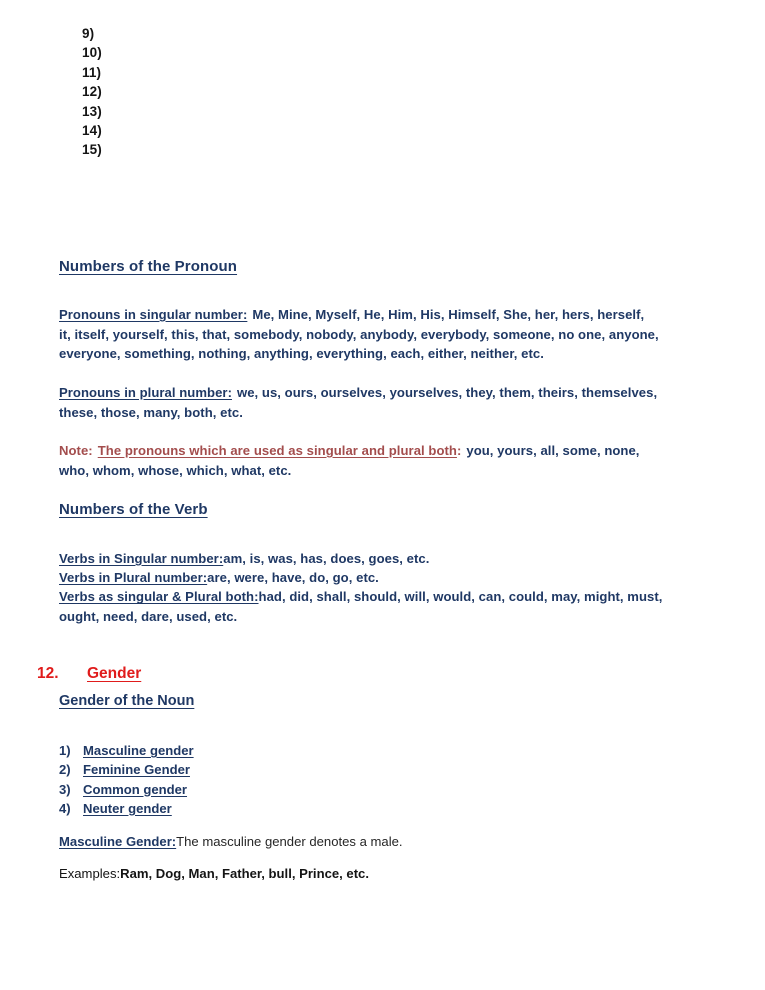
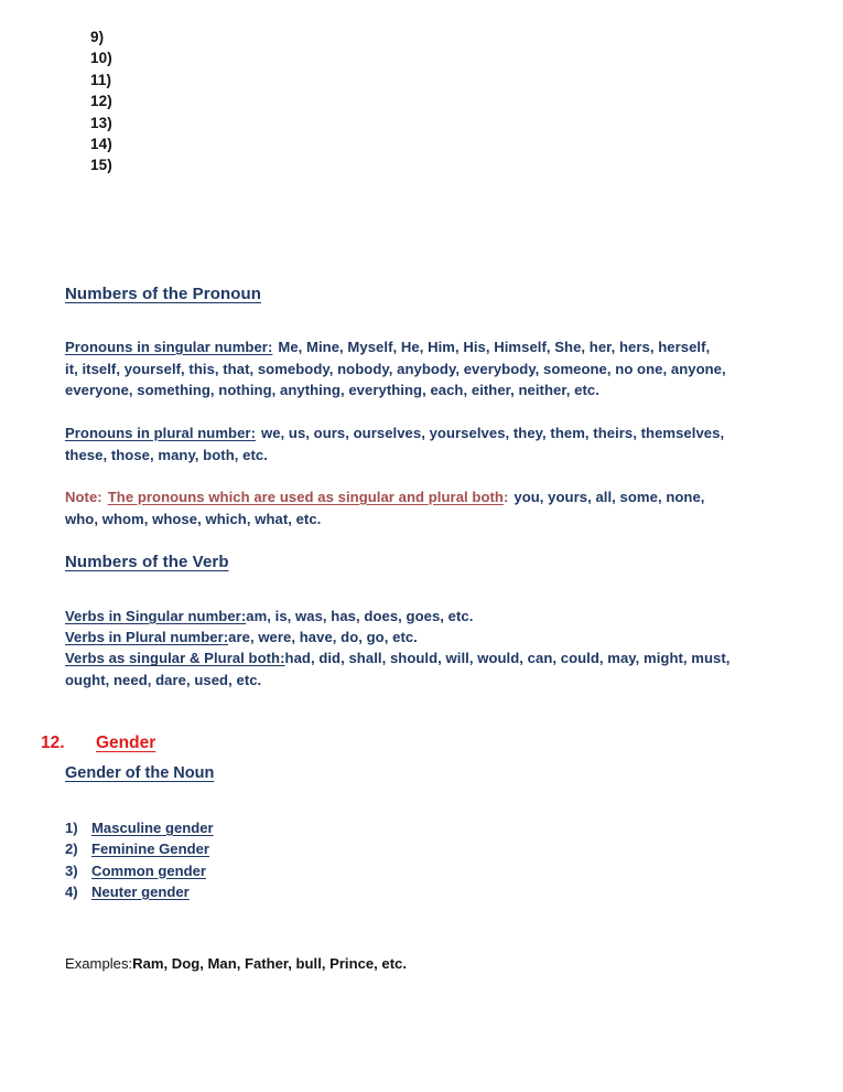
  9)
  10)
  11)
  12)
  13)
  14)
  15)
  Numbers of the Pronoun
  Pronouns in singular number: Me, Mine, Myself, He, Him, His, Himself, She, her, hers, herself, it, itself, yourself, this, that, somebody, nobody, anybody, everybody, someone, no one, anyone, everyone, something, nothing, anything, everything, each, either, neither, etc.
  Pronouns in plural number: we, us, ours, ourselves, yourselves, they, them, theirs, themselves, these, those, many, both, etc.
  Note: The pronouns which are used as singular and plural both: you, yours, all, some, none, who, whom, whose, which, what, etc.
  Numbers of the Verb
  Verbs in Singular number:am, is, was, has, does, goes, etc.
  Verbs in Plural number:are, were, have, do, go, etc.
  Verbs as singular & Plural both:had, did, shall, should, will, would, can, could, may, might, must, ought, need, dare, used, etc.
  12.
  Gender
  Gender of the Noun
  1)
  Masculine gender
  2)
  Feminine Gender
  3)
  Common gender
  4)
  Neuter gender
- Masculine Gender:The masculine gender denotes a male.
  Examples:Ram, Dog, Man, Father, bull, Prince, etc.
